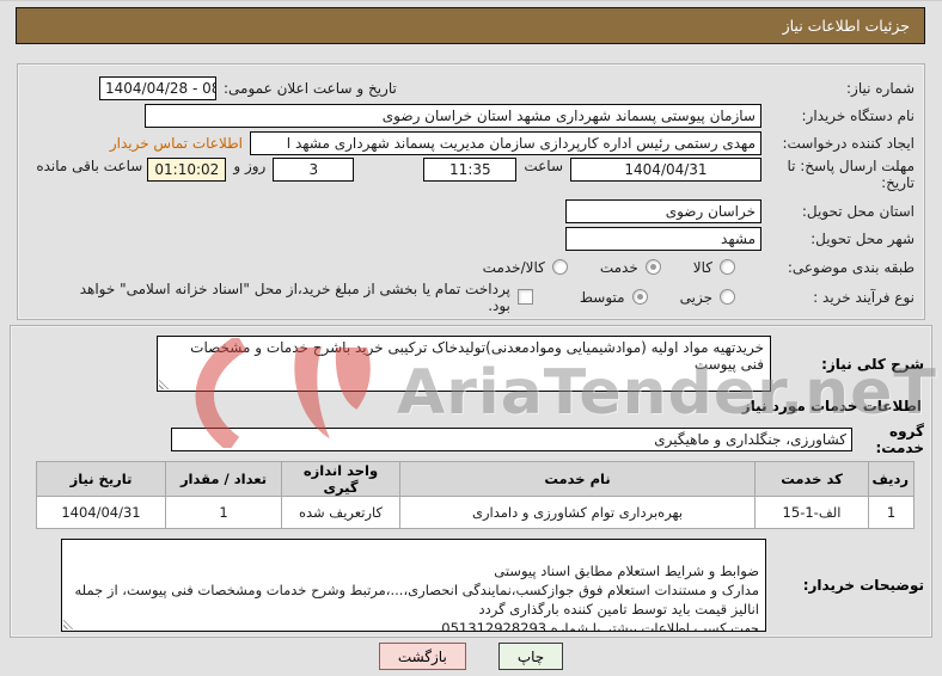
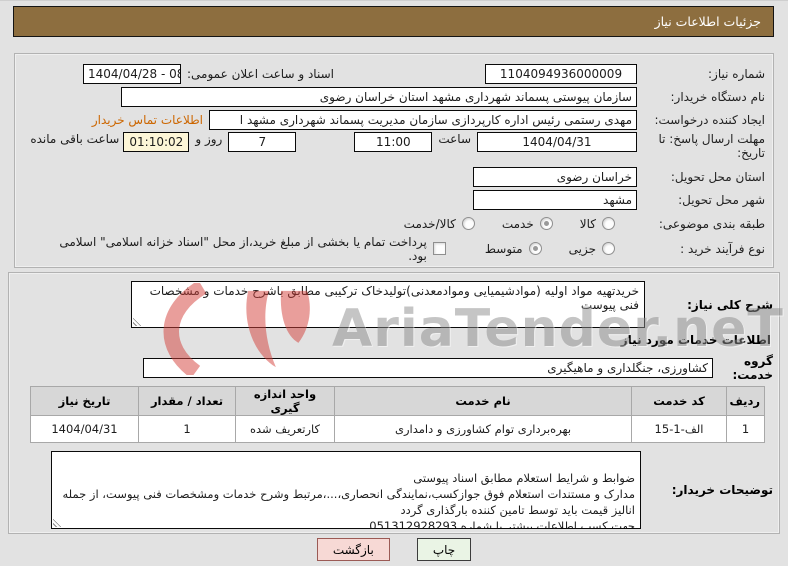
  جزئیات اطلاعات نیاز
  شماره نیاز:
+ 1104094936000009
- تاریخ و ساعت اعلان عمومی:
+ اسناد و ساعت اعلان عمومی:
  1404/04/28 - 08
  نام دستگاه خریدار:
  سازمان پیوستی پسماند شهرداری مشهد استان خراسان رضوی
  ایجاد کننده درخواست:
  مهدی رستمی رئیس اداره کارپردازی سازمان مدیریت پسماند شهرداری مشهد ا
  اطلاعات تماس خریدار
  مهلت ارسال پاسخ: تا
  تاریخ:
  1404/04/31
  ساعت
- 11:35
+ 11:00
- 3
+ 7
  روز و
  01:10:02
  ساعت باقی مانده
  استان محل تحویل:
  خراسان رضوی
  شهر محل تحویل:
  مشهد
  طبقه بندی موضوعی:
  کالا
  خدمت
  کالا/خدمت
  نوع فرآیند خرید :
  جزیی
  متوسط
- پرداخت تمام یا بخشی از مبلغ خرید،از محل "اسناد خزانه اسلامی" خواهد بود.
+ پرداخت تمام یا بخشی از مبلغ خرید،از محل "اسناد خزانه اسلامی" اسلامی بود.
  شرح کلی نیاز:
- خریدتهیه مواد اولیه (موادشیمیایی وموادمعدنی)تولیدخاک ترکیبی خرید باشرح خدمات و مشخصات فنی پیوست
+ خریدتهیه مواد اولیه (موادشیمیایی وموادمعدنی)تولیدخاک ترکیبی مطابق باشرح خدمات و مشخصات فنی پیوست
  اطلاعات خدمات مورد نیاز
  گروه خدمت:
  کشاورزی، جنگلداری و ماهیگیری
  ردیف	کد خدمت	نام خدمت	واحد اندازه گیری	تعداد / مقدار	تاریخ نیاز
  1	الف-1-15	بهره‌برداری توام کشاورزی و دامداری	کارتعریف شده	1	1404/04/31
  توضیحات خریدار:
  ضوابط و شرایط استعلام مطابق اسناد پیوستی
  مدارک و مستندات استعلام فوق جوازکسب،نمایندگی انحصاری،...،مرتبط وشرح خدمات ومشخصات فنی پیوست، از جمله
  انالیز قیمت باید توسط تامین کننده بارگذاری گردد
  جهت کسب اطلاعات بیشتر با شماره 051312928293
  چاپ
  بازگشت
  AriaTender.neT
